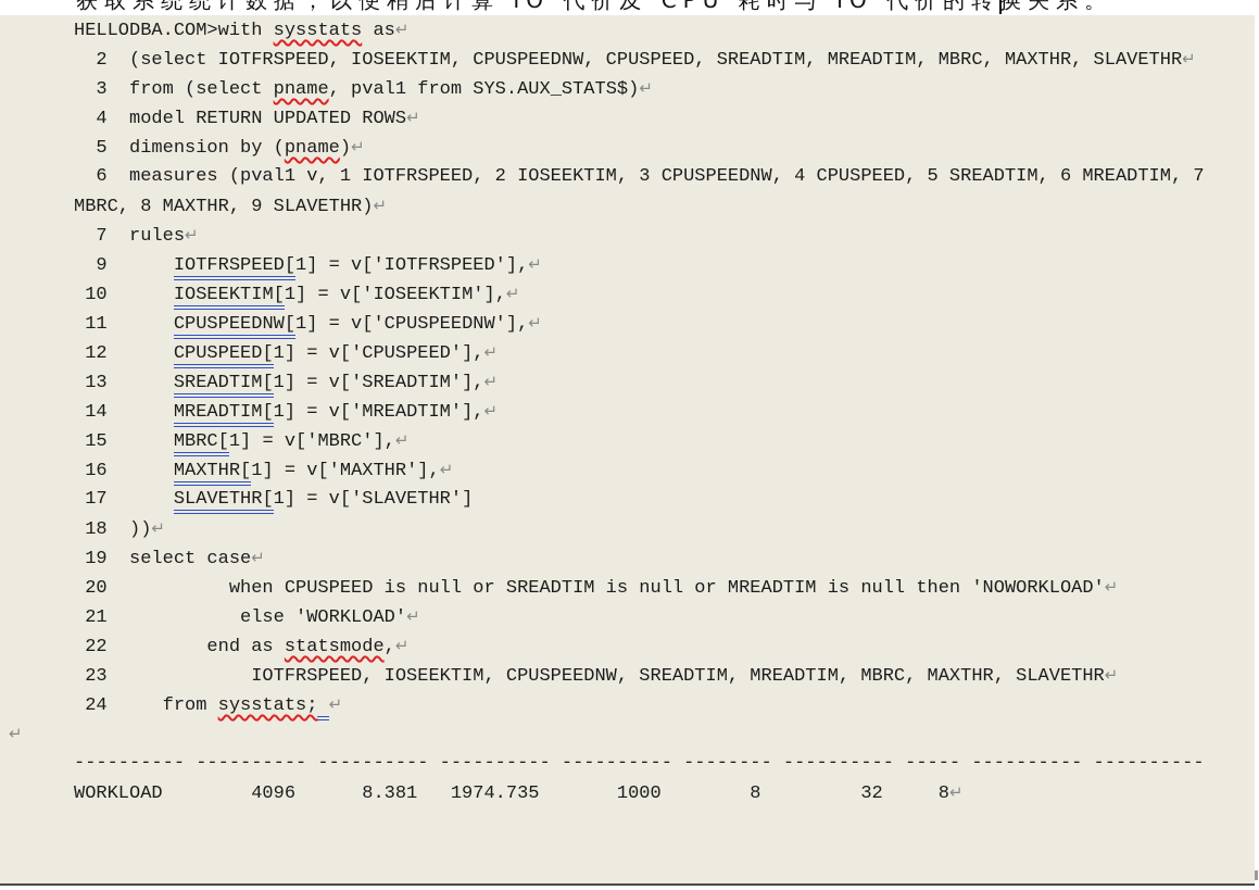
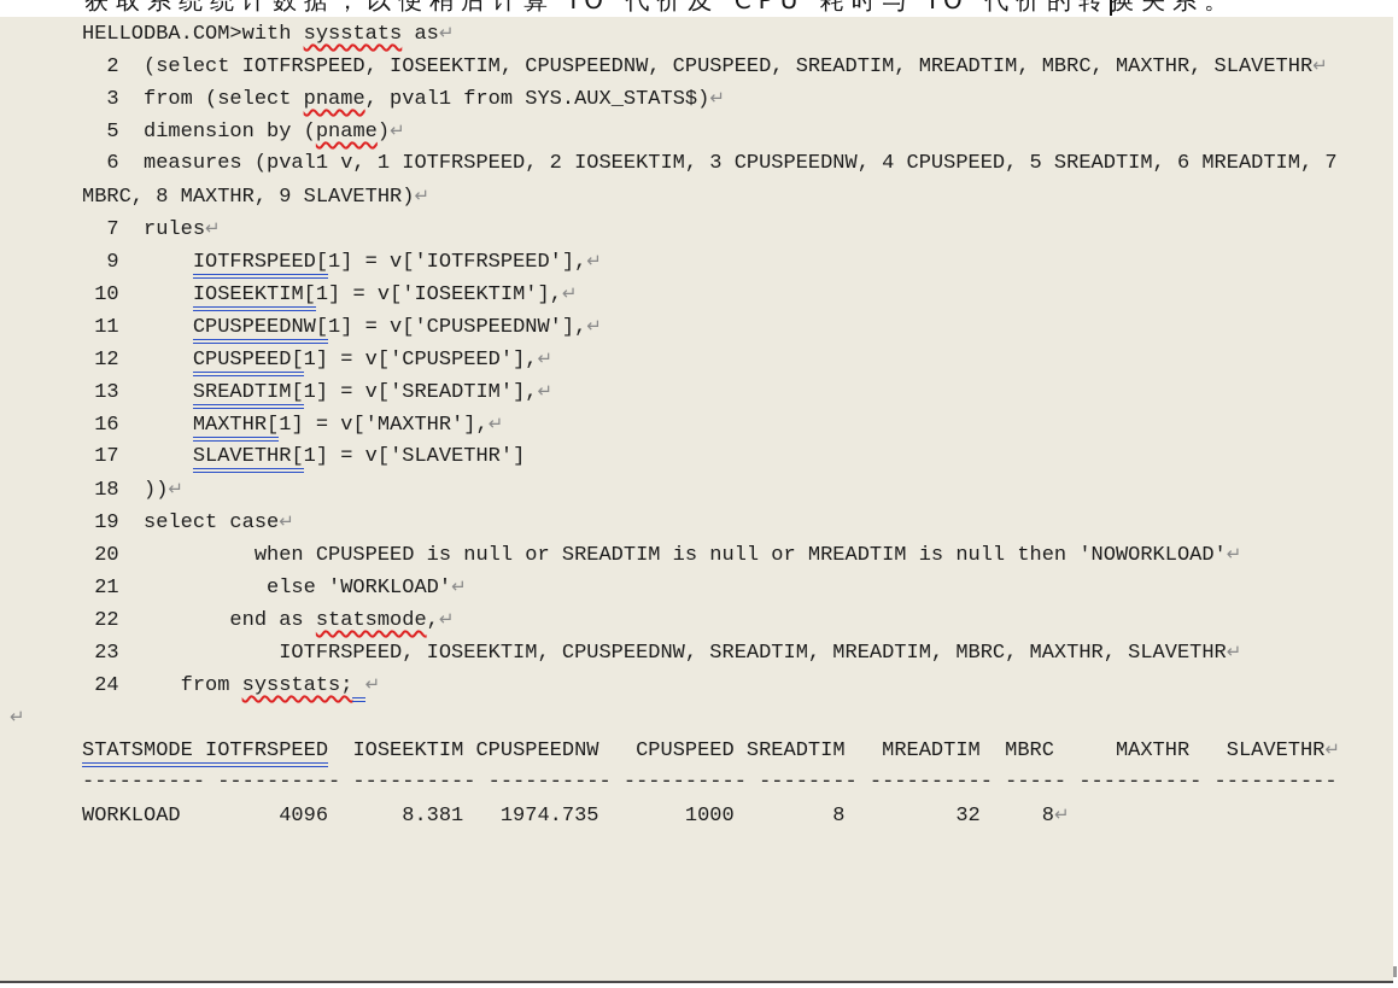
  获取系统统计数据，以便稍后计算 IO 代价及 CPU 耗时与 IO 代价的转换关系。
  HELLODBA.COM>with sysstats as↵
  2 (select IOTFRSPEED, IOSEEKTIM, CPUSPEEDNW, CPUSPEED, SREADTIM, MREADTIM, MBRC, MAXTHR, SLAVETHR↵
  3 from (select pname, pval1 from SYS.AUX_STATS$)↵
- 4 model RETURN UPDATED ROWS↵
  5 dimension by (pname)↵
  6 measures (pval1 v, 1 IOTFRSPEED, 2 IOSEEKTIM, 3 CPUSPEEDNW, 4 CPUSPEED, 5 SREADTIM, 6 MREADTIM, 7
  MBRC, 8 MAXTHR, 9 SLAVETHR)↵
  7 rules↵
  9 IOTFRSPEED[1] = v['IOTFRSPEED'],↵
  10 IOSEEKTIM[1] = v['IOSEEKTIM'],↵
  11 CPUSPEEDNW[1] = v['CPUSPEEDNW'],↵
  12 CPUSPEED[1] = v['CPUSPEED'],↵
  13 SREADTIM[1] = v['SREADTIM'],↵
- 14 MREADTIM[1] = v['MREADTIM'],↵
- 15 MBRC[1] = v['MBRC'],↵
  16 MAXTHR[1] = v['MAXTHR'],↵
  17 SLAVETHR[1] = v['SLAVETHR']
  18 ))↵
  19 select case↵
  20 when CPUSPEED is null or SREADTIM is null or MREADTIM is null then 'NOWORKLOAD'↵
  21 else 'WORKLOAD'↵
  22 end as statsmode,↵
  23 IOTFRSPEED, IOSEEKTIM, CPUSPEEDNW, SREADTIM, MREADTIM, MBRC, MAXTHR, SLAVETHR↵
  24 from sysstats; ↵
  ↵
+ STATSMODE IOTFRSPEED IOSEEKTIM CPUSPEEDNW CPUSPEED SREADTIM MREADTIM MBRC MAXTHR SLAVETHR↵
  ---------- ---------- ---------- ---------- ---------- -------- ---------- ----- ---------- ----------
  WORKLOAD 4096 8.381 1974.735 1000 8 32 8↵
